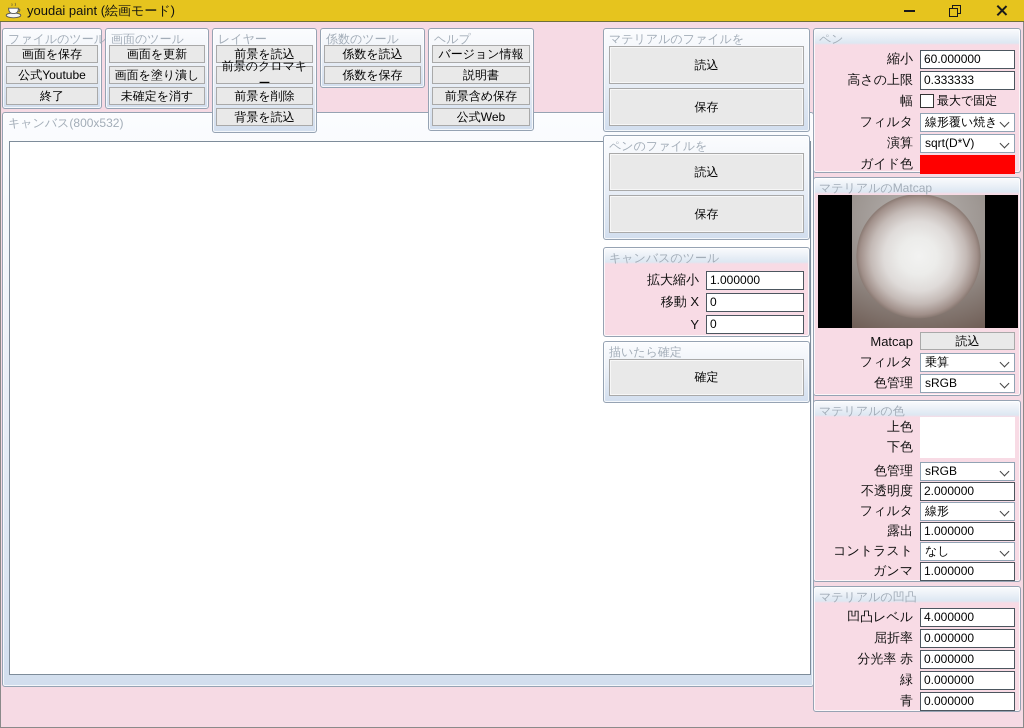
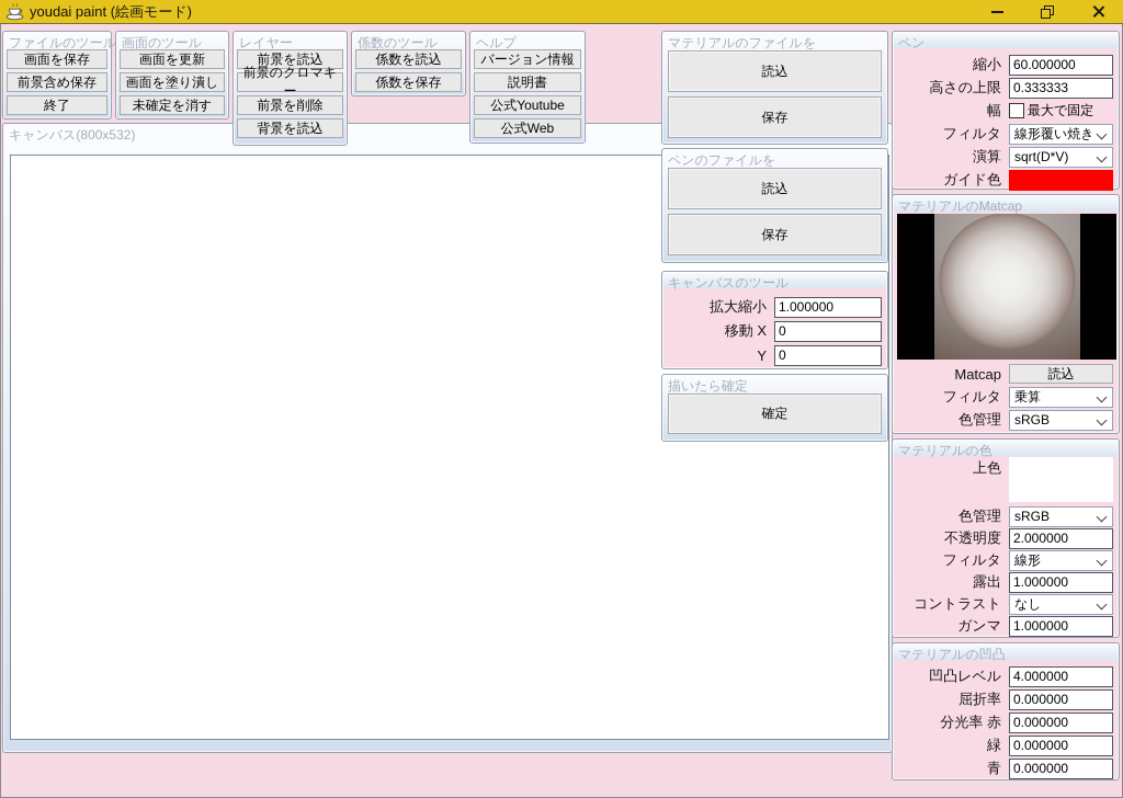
  youdai paint (絵画モード)
  キャンバス(800x532)
  ファイルのツール
  画面を保存
- 公式Youtube
+ 前景含め保存
  終了
  画面のツール
  画面を更新
  画面を塗り潰し
  未確定を消す
  レイヤー
  前景を読込
  前景のクロマキー
  前景を削除
  背景を読込
  係数のツール
  係数を読込
  係数を保存
  ヘルプ
  バージョン情報
  説明書
- 前景含め保存
+ 公式Youtube
  公式Web
  マテリアルのファイルを
  読込
  保存
  ペンのファイルを
  読込
  保存
  キャンバスのツール
  拡大縮小
  1.000000
  移動 X
  0
  Y
  0
  描いたら確定
  確定
  ペン
  縮小
  60.000000
  高さの上限
  0.333333
  幅
  最大で固定
  フィルタ
  線形覆い焼き
  演算
  sqrt(D*V)
  ガイド色
  マテリアルのMatcap
  Matcap
  読込
  フィルタ
  乗算
  色管理
  sRGB
  マテリアルの色
  上色
- 下色
  色管理
  sRGB
  不透明度
  2.000000
  フィルタ
  線形
  露出
  1.000000
  コントラスト
  なし
  ガンマ
  1.000000
  マテリアルの凹凸
  凹凸レベル
  4.000000
  屈折率
  0.000000
  分光率 赤
  0.000000
  緑
  0.000000
  青
  0.000000
